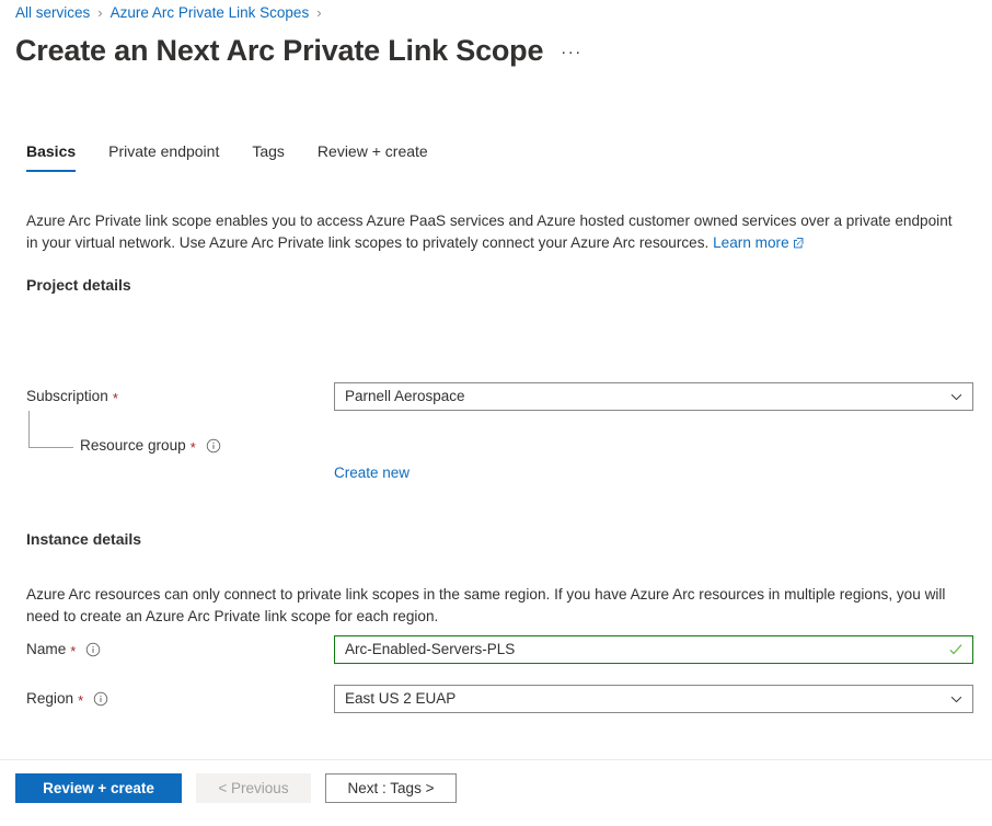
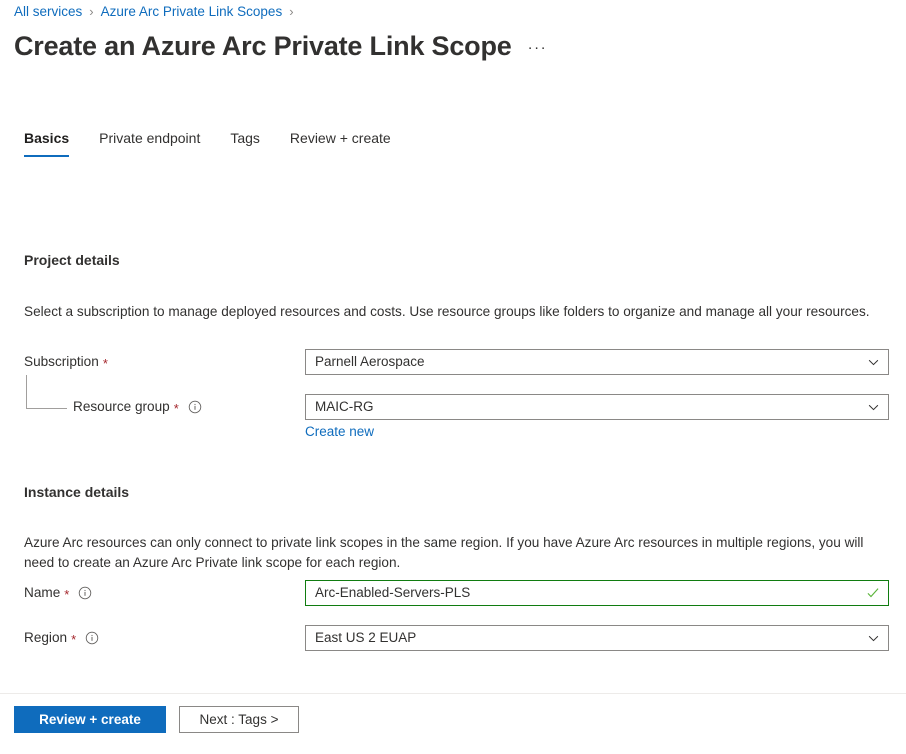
  All services
  ›
  Azure Arc Private Link Scopes
  ›
- Create an Next Arc Private Link Scope
+ Create an Azure Arc Private Link Scope
  ···
  Basics
  Private endpoint
  Tags
  Review + create
- Azure Arc Private link scope enables you to access Azure PaaS services and Azure hosted customer owned services over a private endpoint in your virtual network. Use Azure Arc Private link scopes to privately connect your Azure Arc resources. Learn more
  Project details
+ Select a subscription to manage deployed resources and costs. Use resource groups like folders to organize and manage all your resources.
  Subscription
  *
  Resource group
  *
  Parnell Aerospace
+ MAIC-RG
  Create new
  Instance details
  Azure Arc resources can only connect to private link scopes in the same region. If you have Azure Arc resources in multiple regions, you will need to create an Azure Arc Private link scope for each region.
  Name
  *
  Region
  *
  Arc-Enabled-Servers-PLS
  East US 2 EUAP
  Review + create
- < Previous
  Next : Tags >
